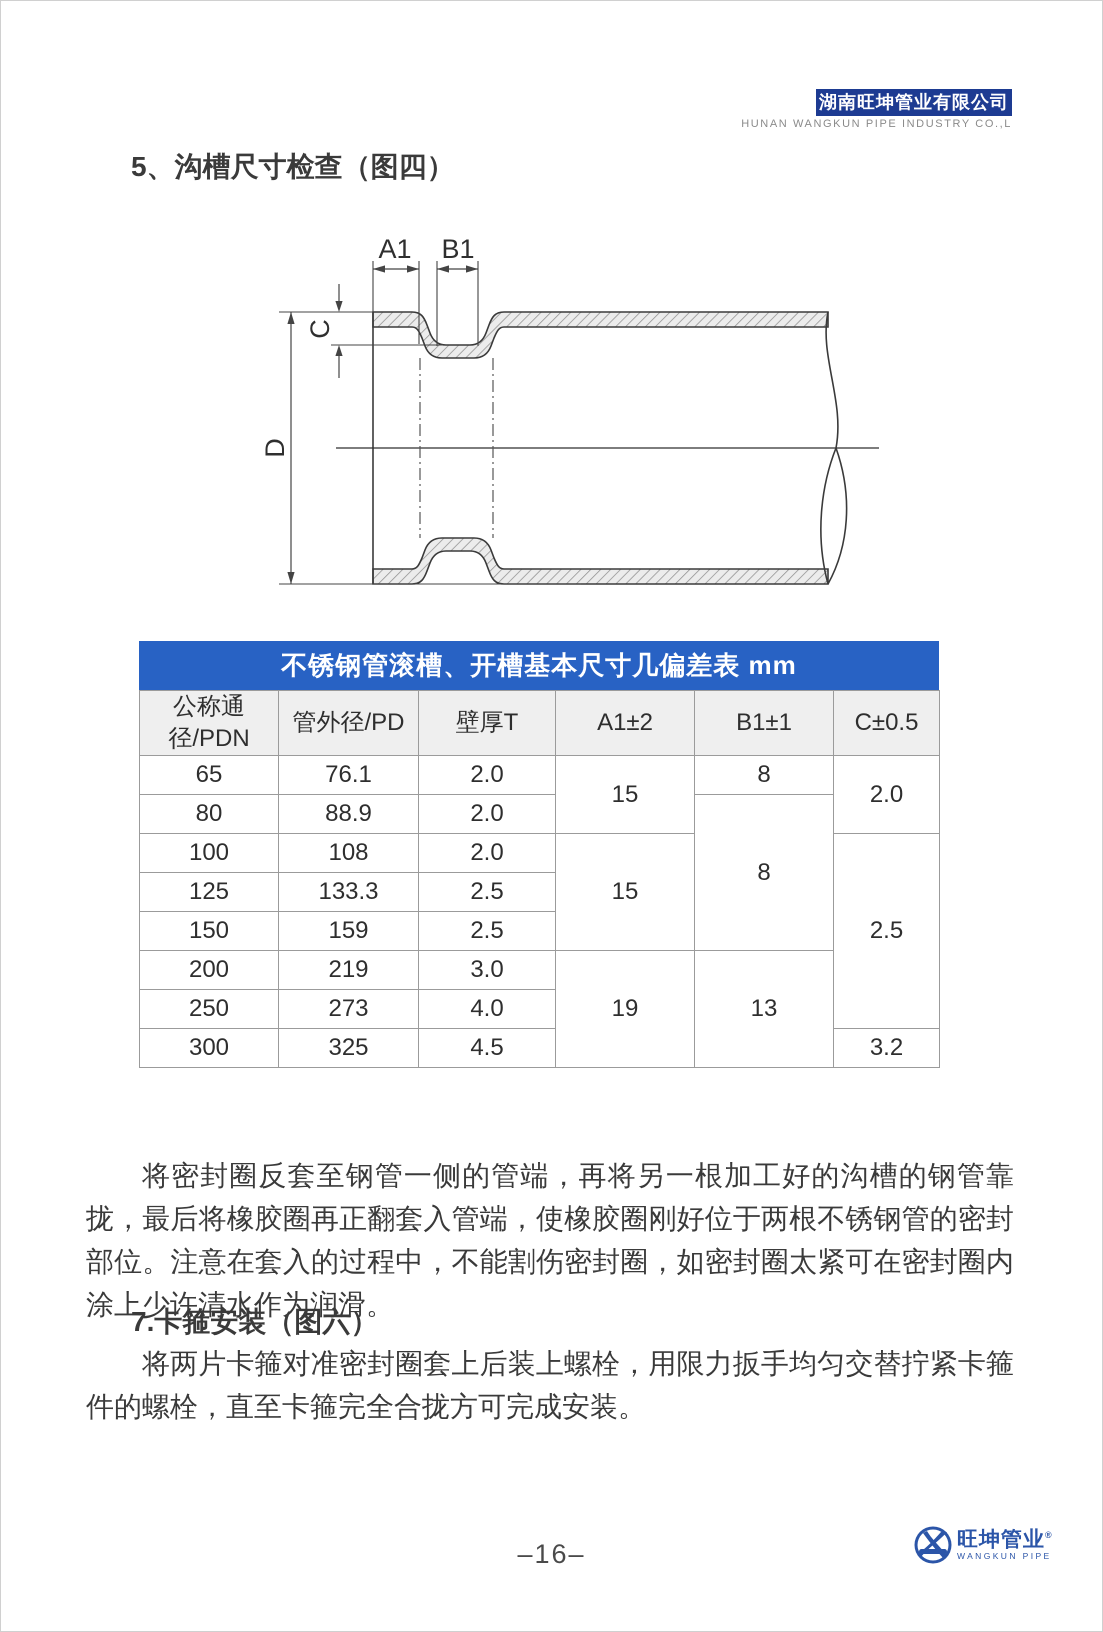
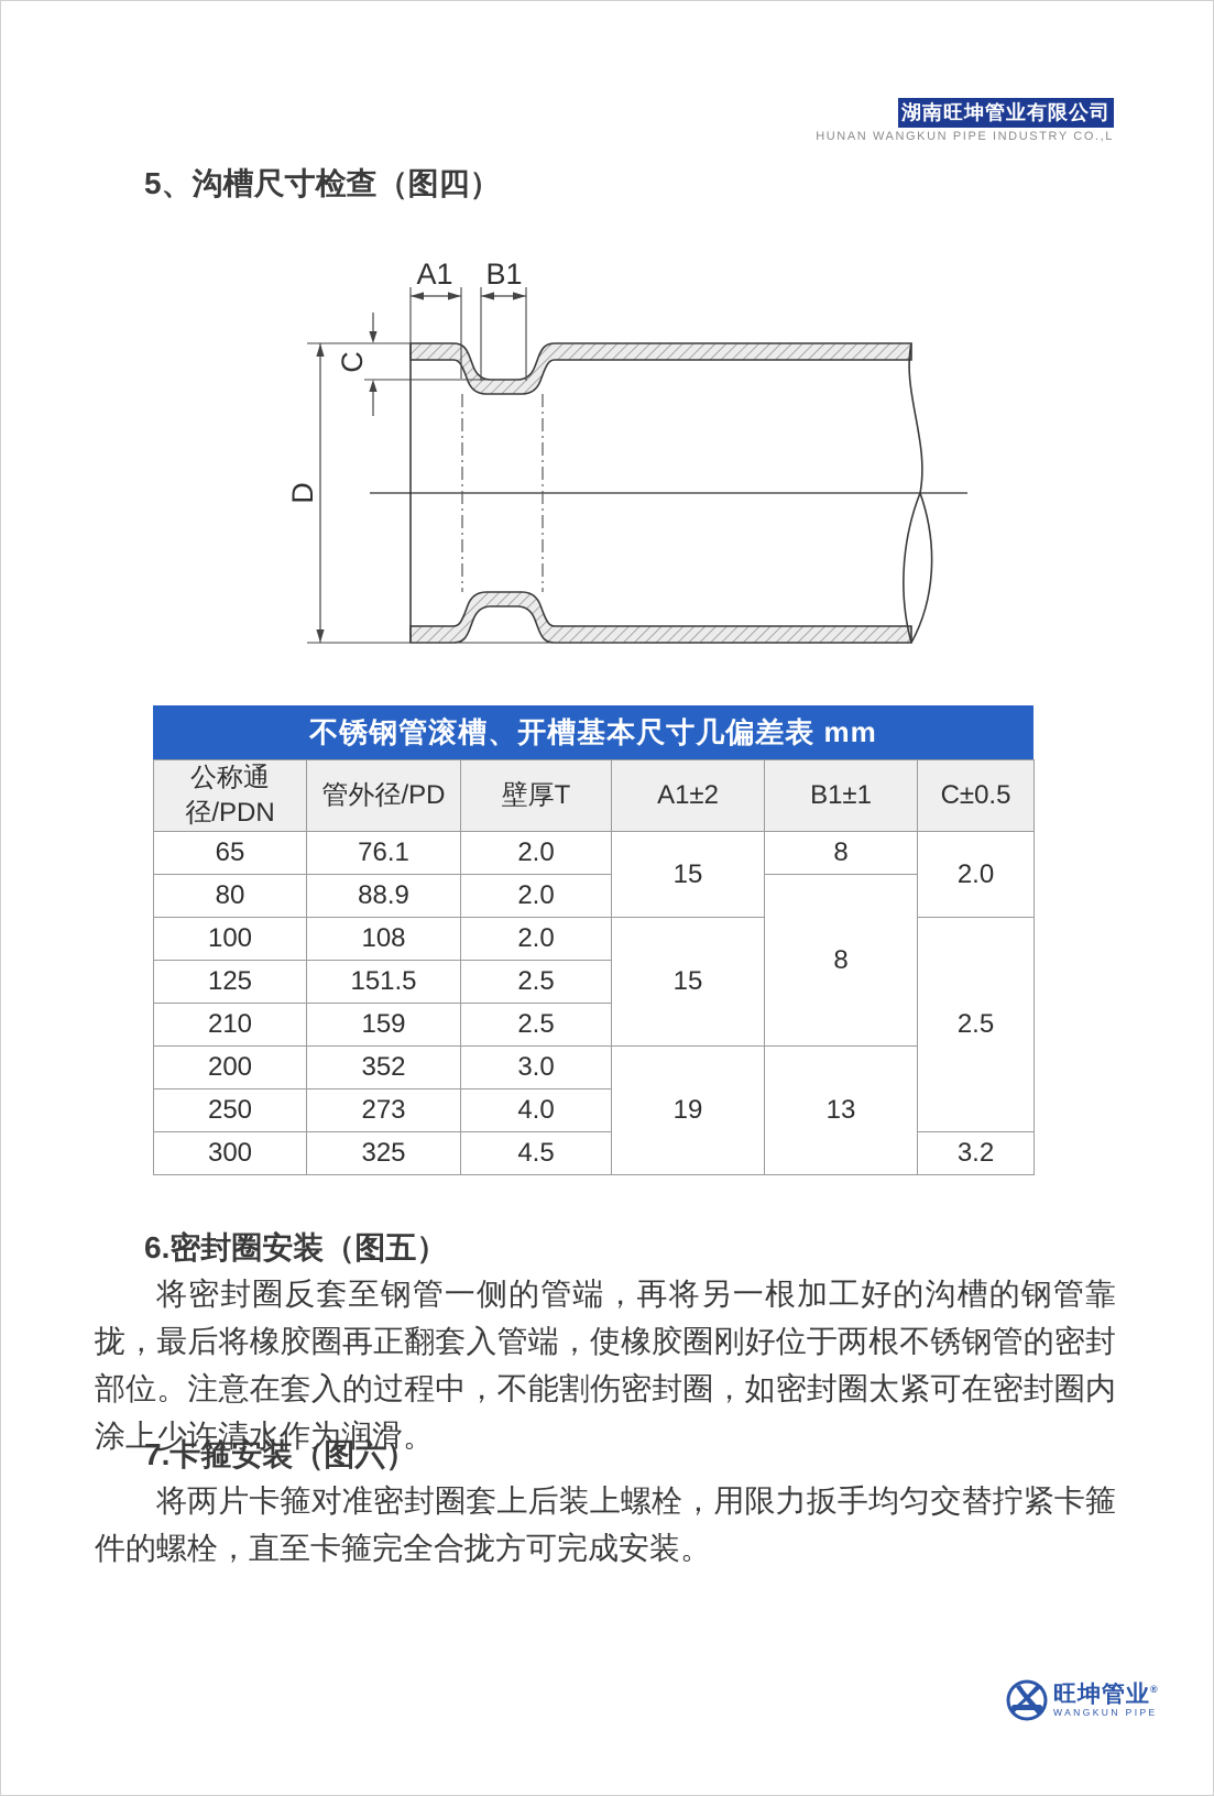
  湖南旺坤管业有限公司
  HUNAN WANGKUN PIPE INDUSTRY CO.,L
  5、沟槽尺寸检查（图四）
  A1
  B1
  不锈钢管滚槽、开槽基本尺寸几偏差表 mm
  公称通径/PDN	管外径/PD	壁厚T	A1±2	B1±1	C±0.5
  65	76.1	2.0	15	8	2.0
  80	88.9	2.0	8
  100	108	2.0	15	2.5
- 125	133.3	2.5
+ 125	151.5	2.5
- 150	159	2.5
+ 210	159	2.5
- 200	219	3.0	19	13
+ 200	352	3.0	19	13
  250	273	4.0
  300	325	4.5	3.2
+ 6.密封圈安装（图五）
  将密封圈反套至钢管一侧的管端，再将另一根加工好的沟槽的钢管靠拢，最后将橡胶圈再正翻套入管端，使橡胶圈刚好位于两根不锈钢管的密封部位。注意在套入的过程中，不能割伤密封圈，如密封圈太紧可在密封圈内涂上少许清水作为润滑。
  7.卡箍安装（图六）
  将两片卡箍对准密封圈套上后装上螺栓，用限力扳手均匀交替拧紧卡箍件的螺栓，直至卡箍完全合拢方可完成安装。
- –16–
  旺坤管业®
  WANGKUN PIPE
